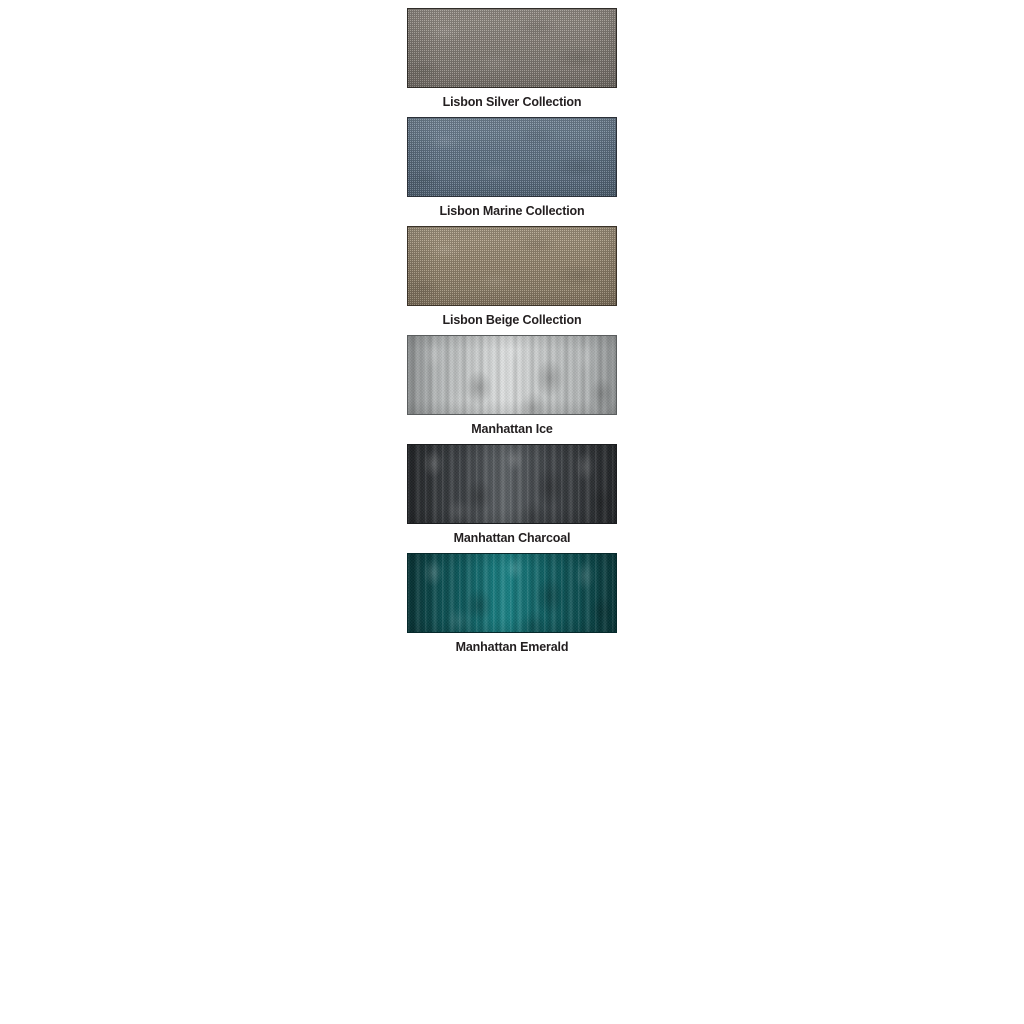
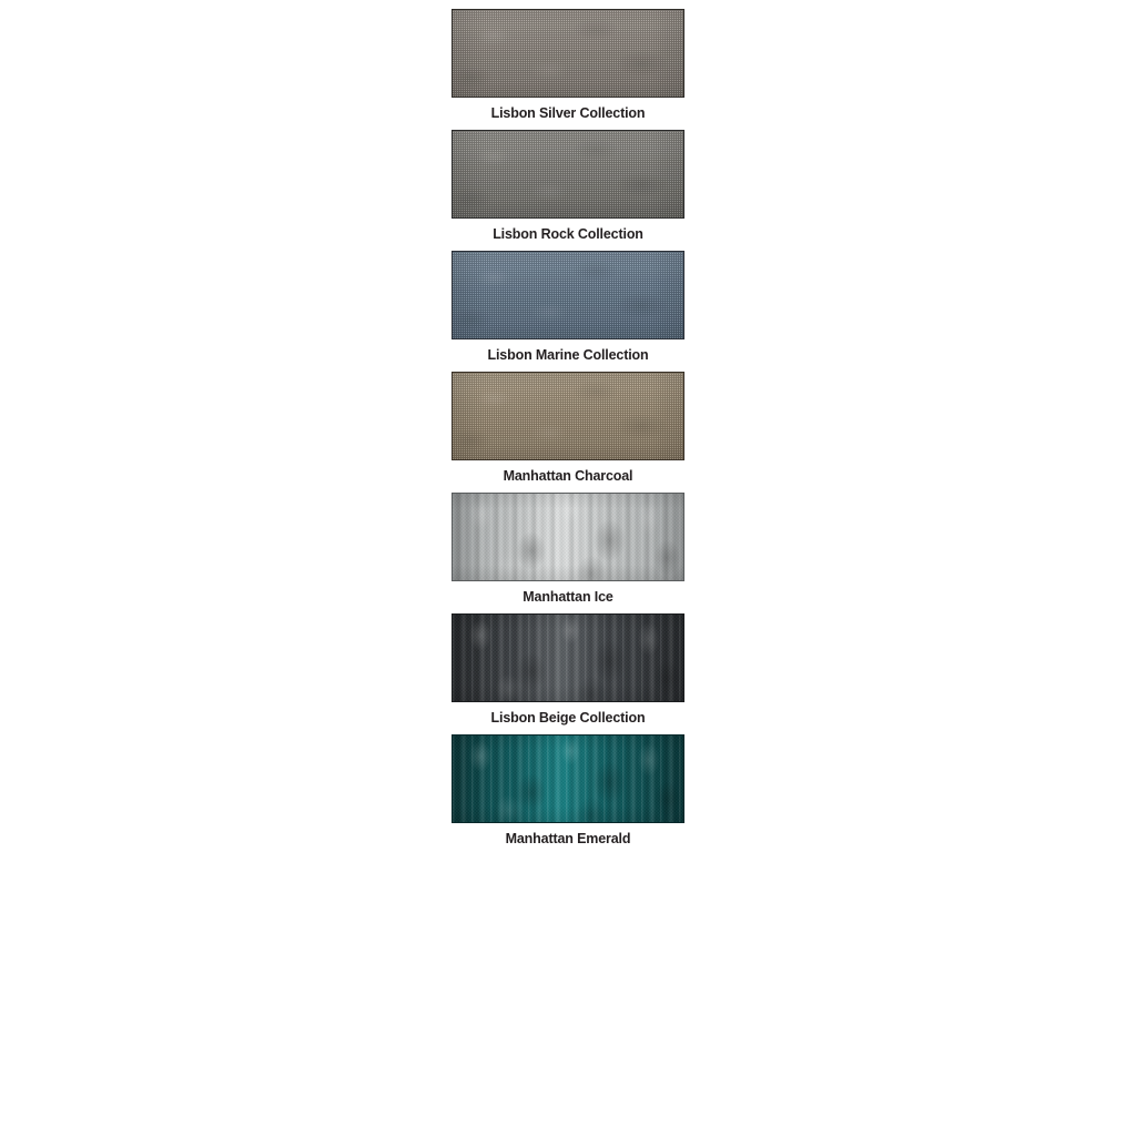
  Lisbon Silver Collection
+ Lisbon Rock Collection
  Lisbon Marine Collection
- Lisbon Beige Collection
+ Manhattan Charcoal
  Manhattan Ice
- Manhattan Charcoal
+ Lisbon Beige Collection
  Manhattan Emerald
